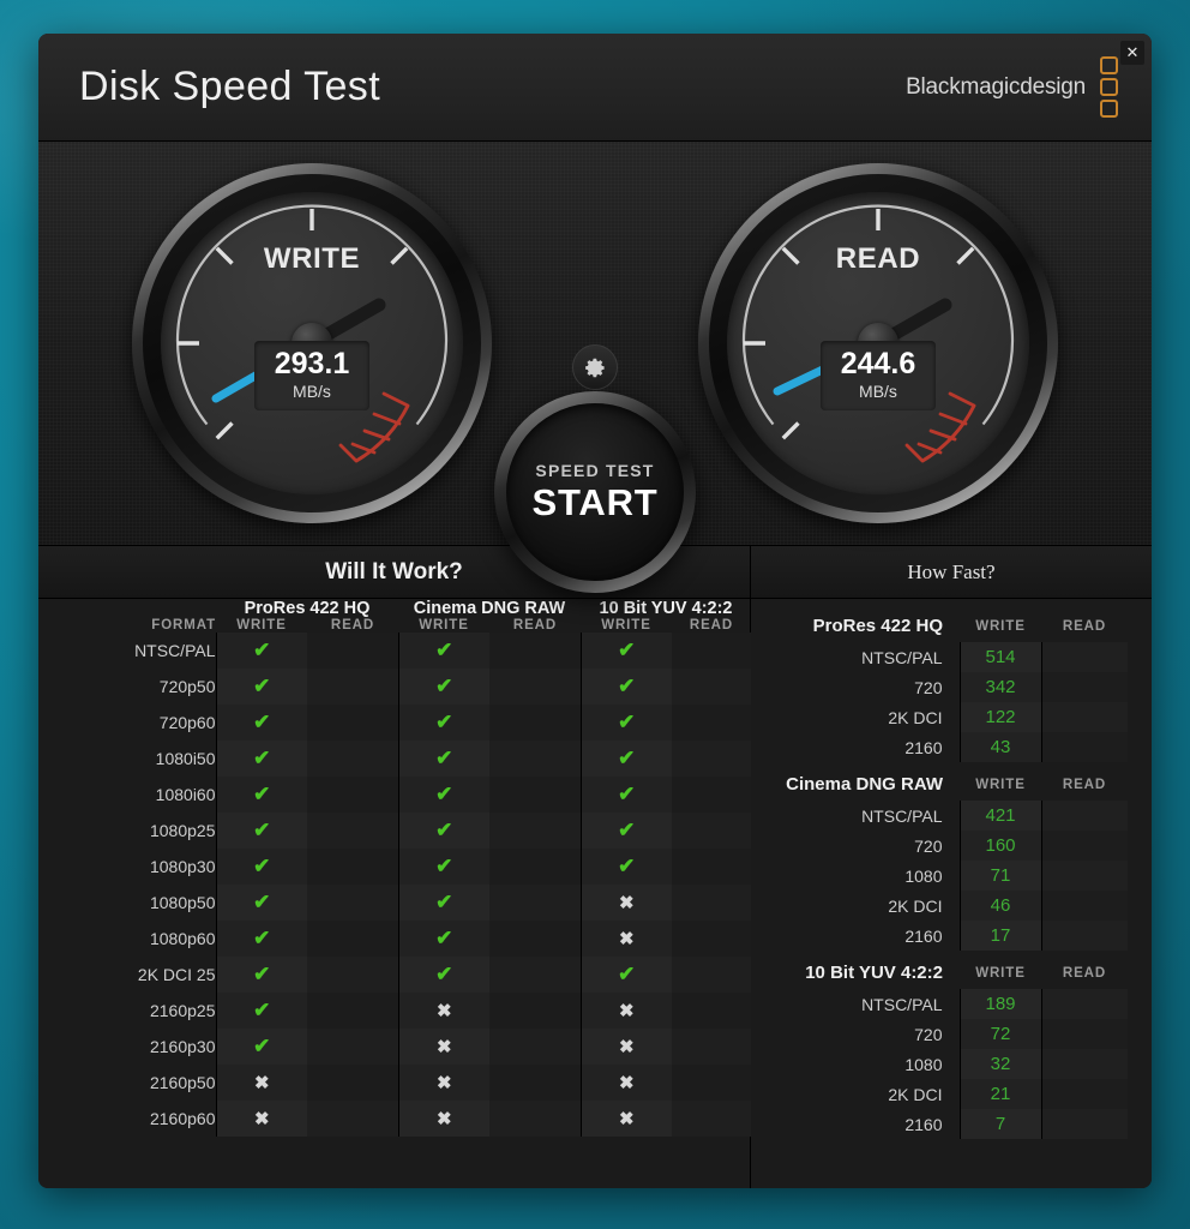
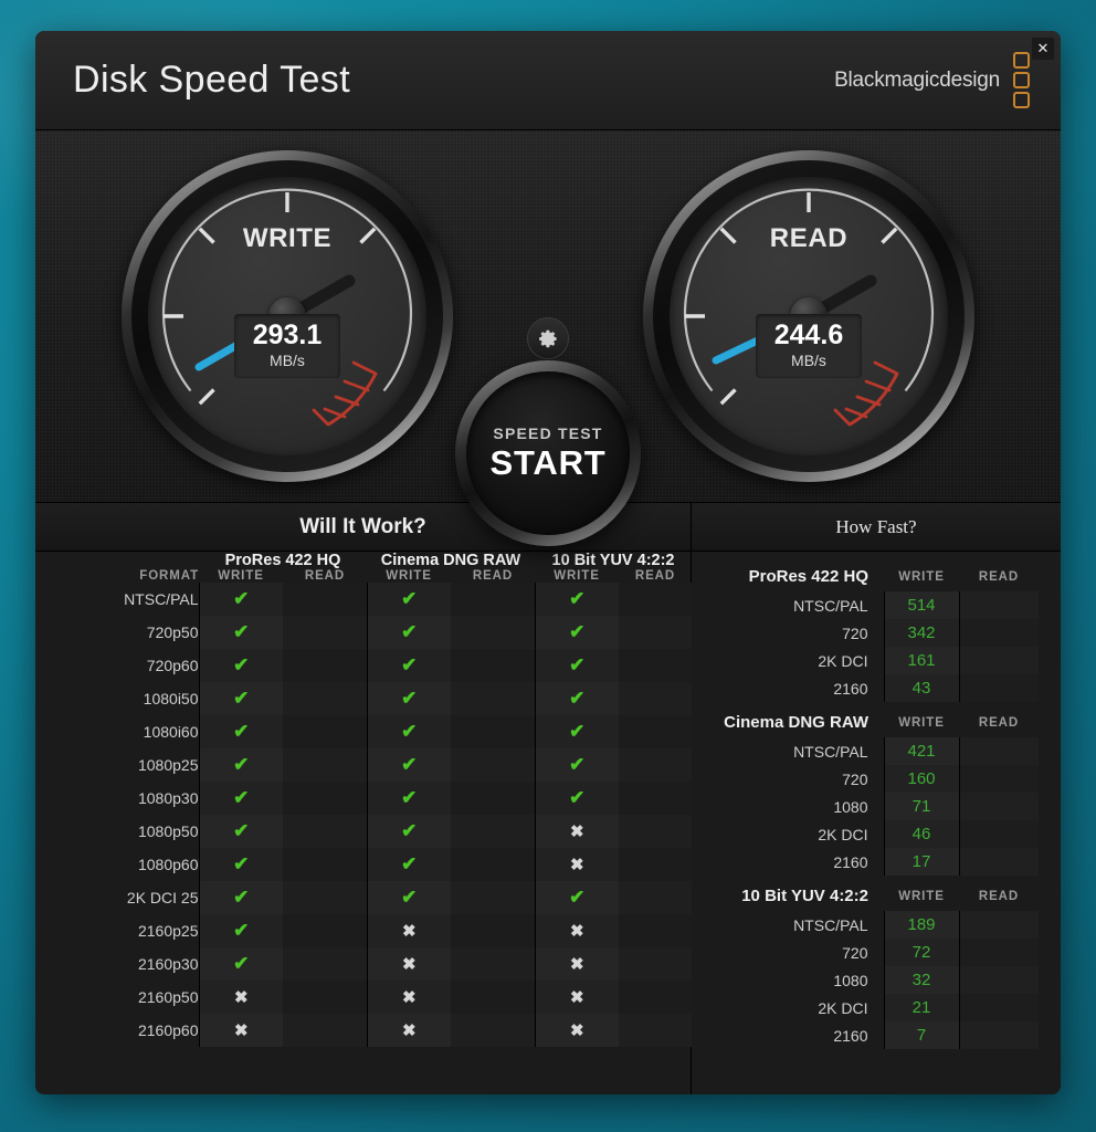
  Disk Speed Test
  Blackmagicdesign
  ✕
  WRITE
  293.1
  MB/s
  READ
  244.6
  MB/s
  SPEED TEST
  START
  Will It Work?
  FORMAT	ProRes 422 HQ	Cinema DNG RAW	10 Bit YUV 4:2:2
  WRITE	READ	WRITE	READ	WRITE	READ
  NTSC/PAL	✔		✔		✔
  720p50	✔		✔		✔
  720p60	✔		✔		✔
  1080i50	✔		✔		✔
  1080i60	✔		✔		✔
  1080p25	✔		✔		✔
  1080p30	✔		✔		✔
  1080p50	✔		✔		✖
  1080p60	✔		✔		✖
  2K DCI 25	✔		✔		✔
  2160p25	✔		✖		✖
  2160p30	✔		✖		✖
  2160p50	✖		✖		✖
  2160p60	✖		✖		✖
  How Fast?
  ProRes 422 HQ	WRITE	READ
  NTSC/PAL	514
  720	342
- 2K DCI	122
+ 2K DCI	161
  2160	43
  Cinema DNG RAW	WRITE	READ
  NTSC/PAL	421
  720	160
  1080	71
  2K DCI	46
  2160	17
  10 Bit YUV 4:2:2	WRITE	READ
  NTSC/PAL	189
  720	72
  1080	32
  2K DCI	21
  2160	7
